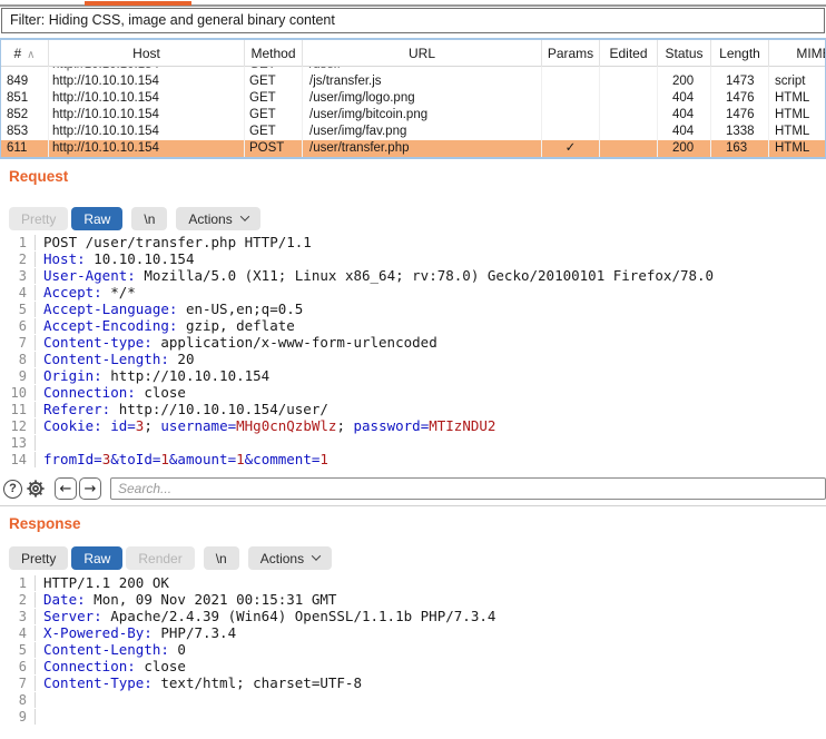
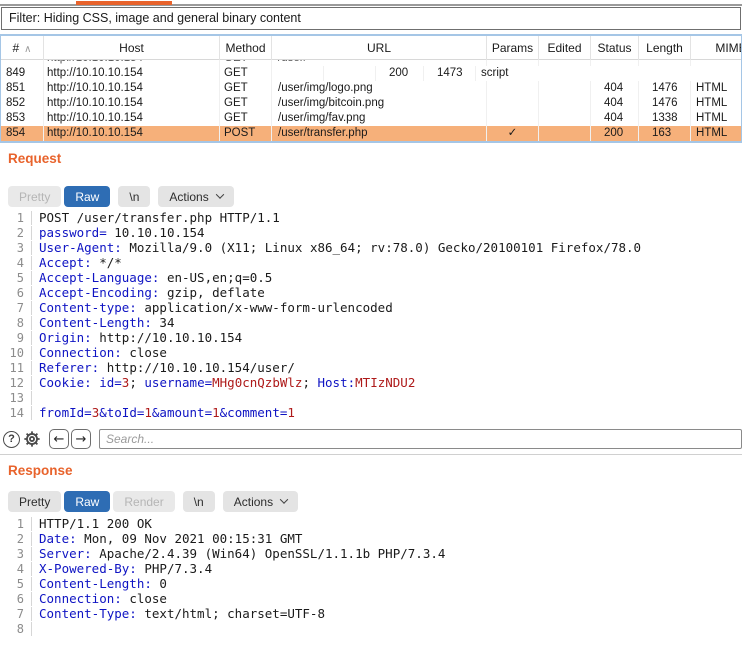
  Filter: Hiding CSS, image and general binary content
  # ∧
  Host
  Method
  URL
  Params
  Edited
  Status
  Length
  MIM
  849
  http://10.10.10.154
  GET
- /js/transfer.js
  200
  1473
  script
  851
  http://10.10.10.154
  GET
  /user/img/logo.png
  404
  1476
  HTML
  852
  http://10.10.10.154
  GET
  /user/img/bitcoin.png
  404
  1476
  HTML
  853
  http://10.10.10.154
  GET
  /user/img/fav.png
  404
  1338
  HTML
- 611
+ 854
  http://10.10.10.154
  POST
  /user/transfer.php
  ✓
  200
  163
  HTML
  Request
  Pretty
  Raw
  \n
  Actions
  1 POST /user/transfer.php HTTP/1.1
- 2 Host: 10.10.10.154
+ 2 password= 10.10.10.154
- 3 User-Agent: Mozilla/5.0 (X11; Linux x86_64; rv:78.0) Gecko/20100101 Firefox/78.0
+ 3 User-Agent: Mozilla/9.0 (X11; Linux x86_64; rv:78.0) Gecko/20100101 Firefox/78.0
  4 Accept: */*
  5 Accept-Language: en-US,en;q=0.5
  6 Accept-Encoding: gzip, deflate
  7 Content-type: application/x-www-form-urlencoded
- 8 Content-Length: 20
+ 8 Content-Length: 34
  9 Origin: http://10.10.10.154
  10 Connection: close
  11 Referer: http://10.10.10.154/user/
- 12 Cookie: id=3; username=MHg0cnQzbWlz; password=MTIzNDU2
+ 12 Cookie: id=3; username=MHg0cnQzbWlz; Host:MTIzNDU2
  13
  14 fromId=3&toId=1&amount=1&comment=1
  ?
  ←
  →
  Search...
  Response
  Pretty
  Raw
  Render
  \n
  Actions
  1 HTTP/1.1 200 OK
  2 Date: Mon, 09 Nov 2021 00:15:31 GMT
  3 Server: Apache/2.4.39 (Win64) OpenSSL/1.1.1b PHP/7.3.4
  4 X-Powered-By: PHP/7.3.4
  5 Content-Length: 0
  6 Connection: close
  7 Content-Type: text/html; charset=UTF-8
  8
- 9
